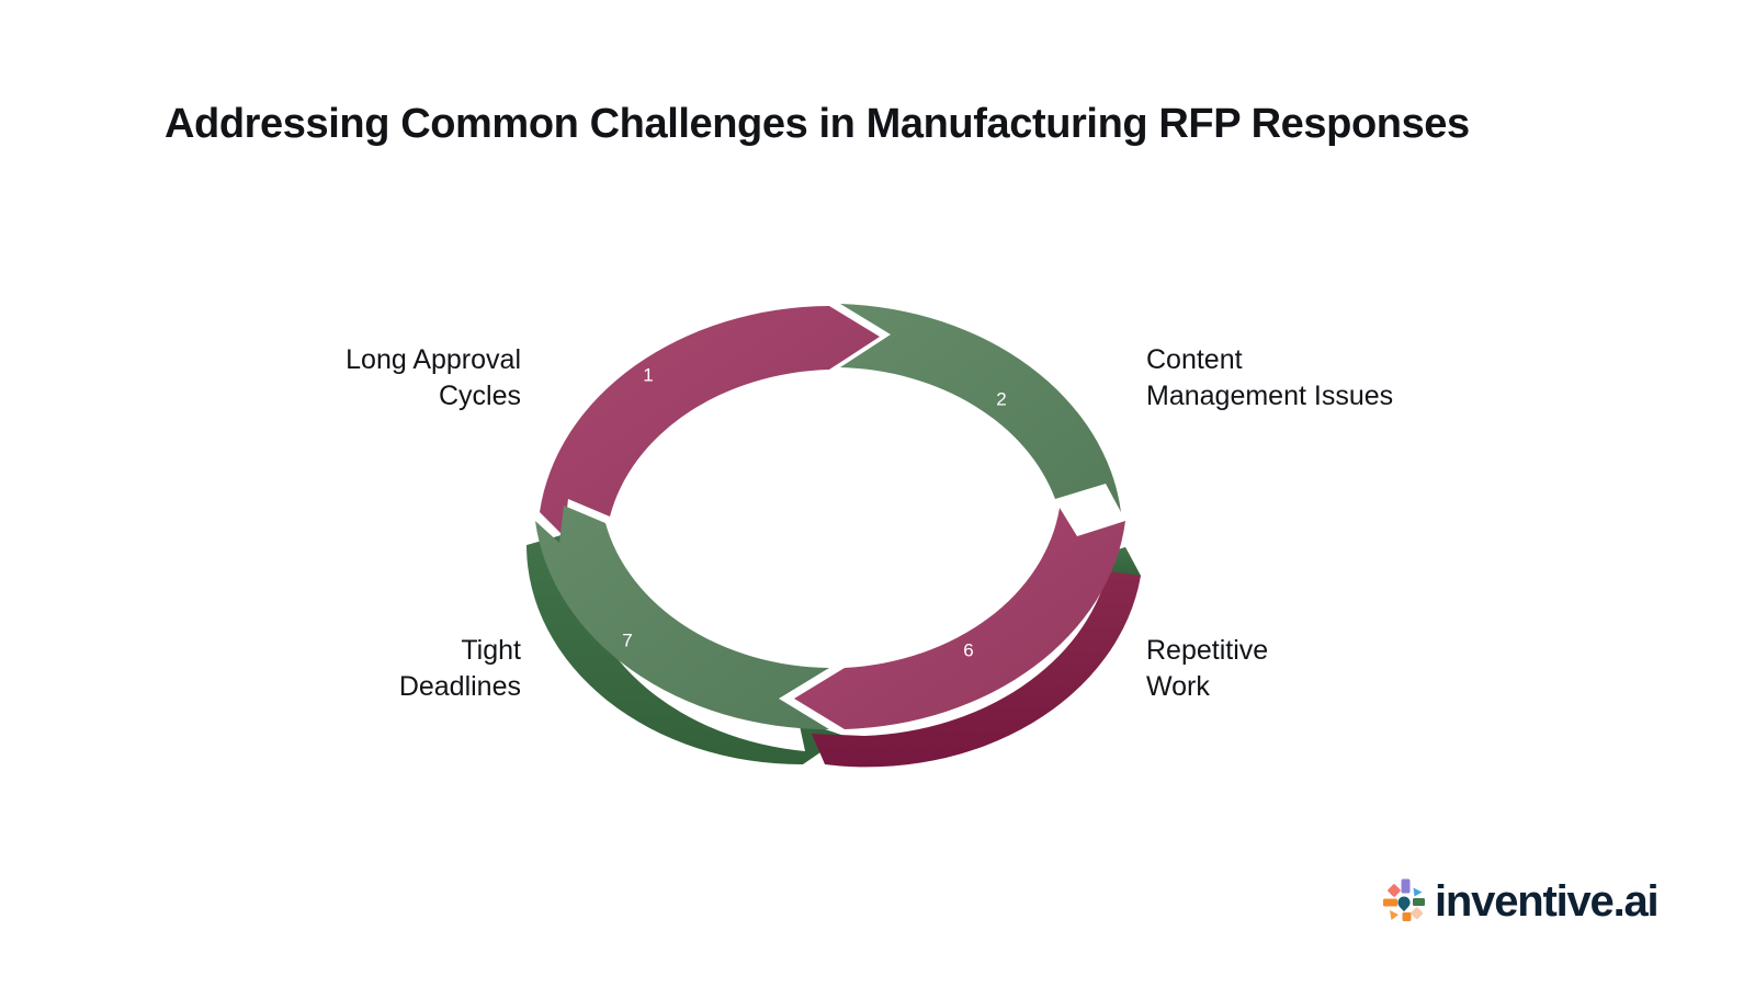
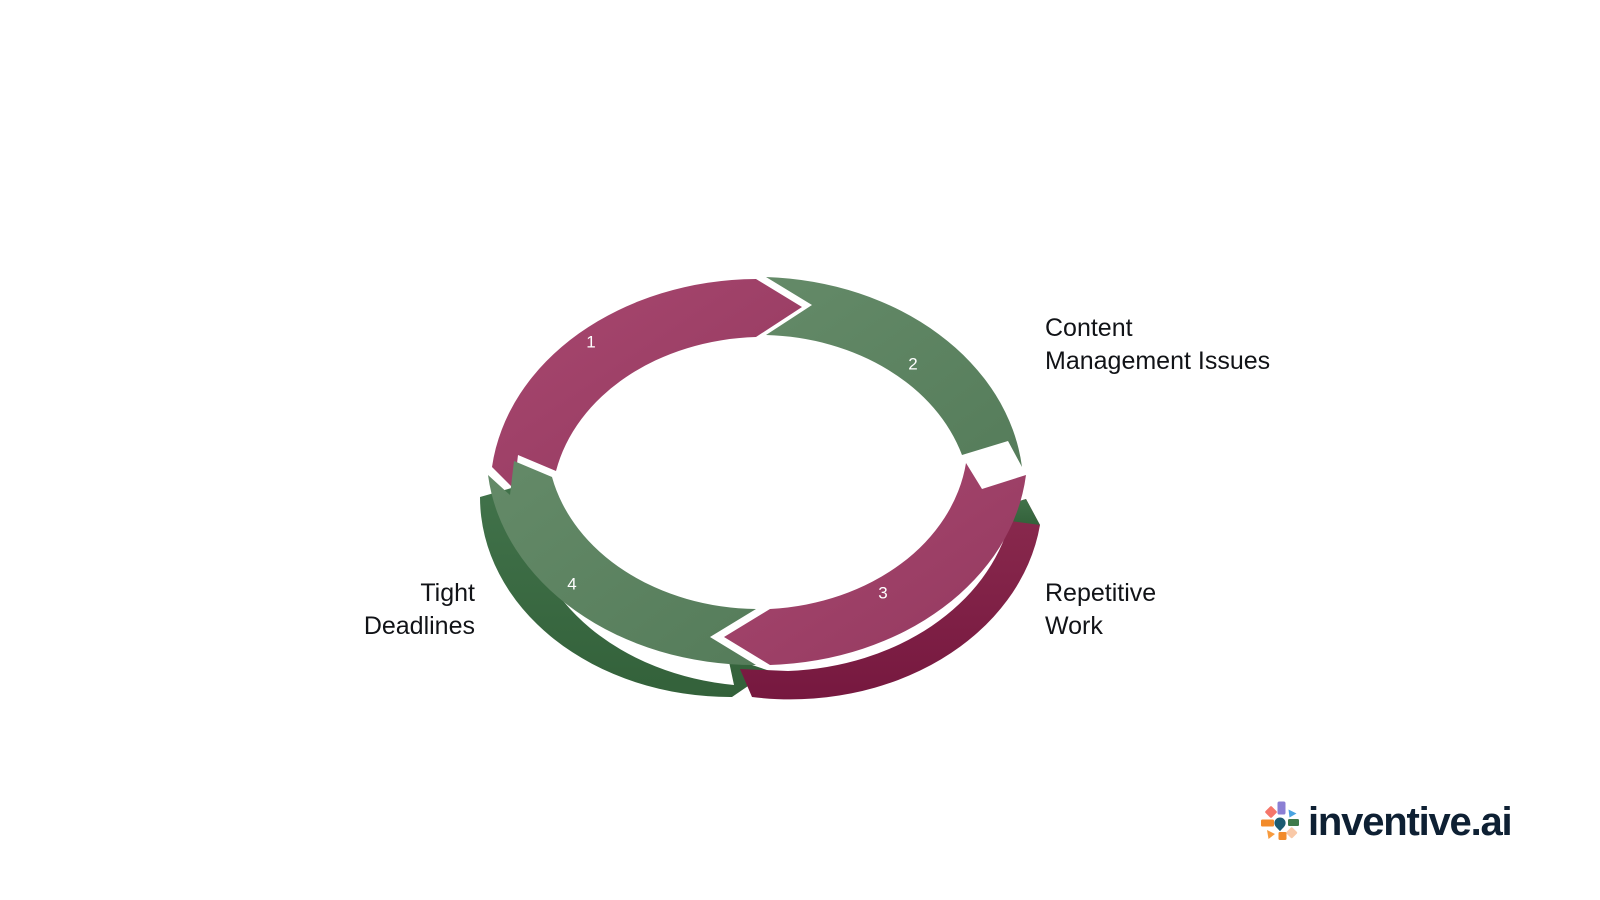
- Addressing Common Challenges in Manufacturing RFP Responses
  1
  2
- 6
+ 3
- 7
+ 4
- Long Approval
- Cycles
  Content
  Management Issues
  Repetitive
  Work
  Tight
  Deadlines
  inventive.ai
